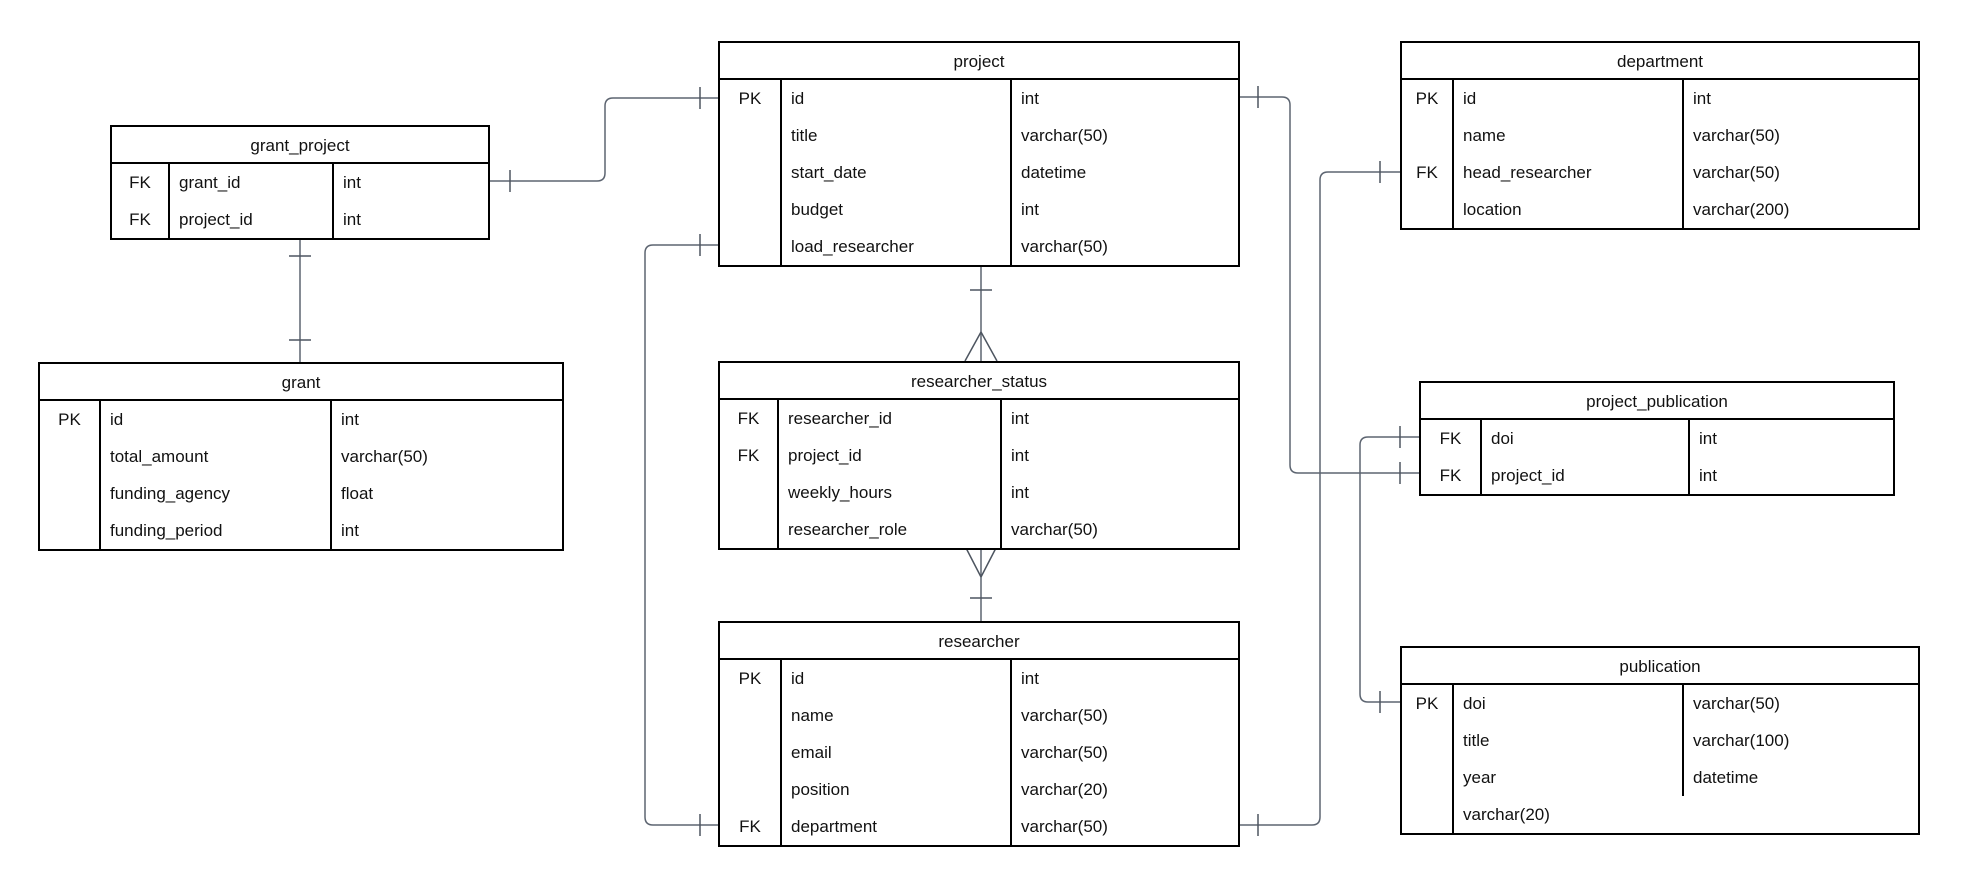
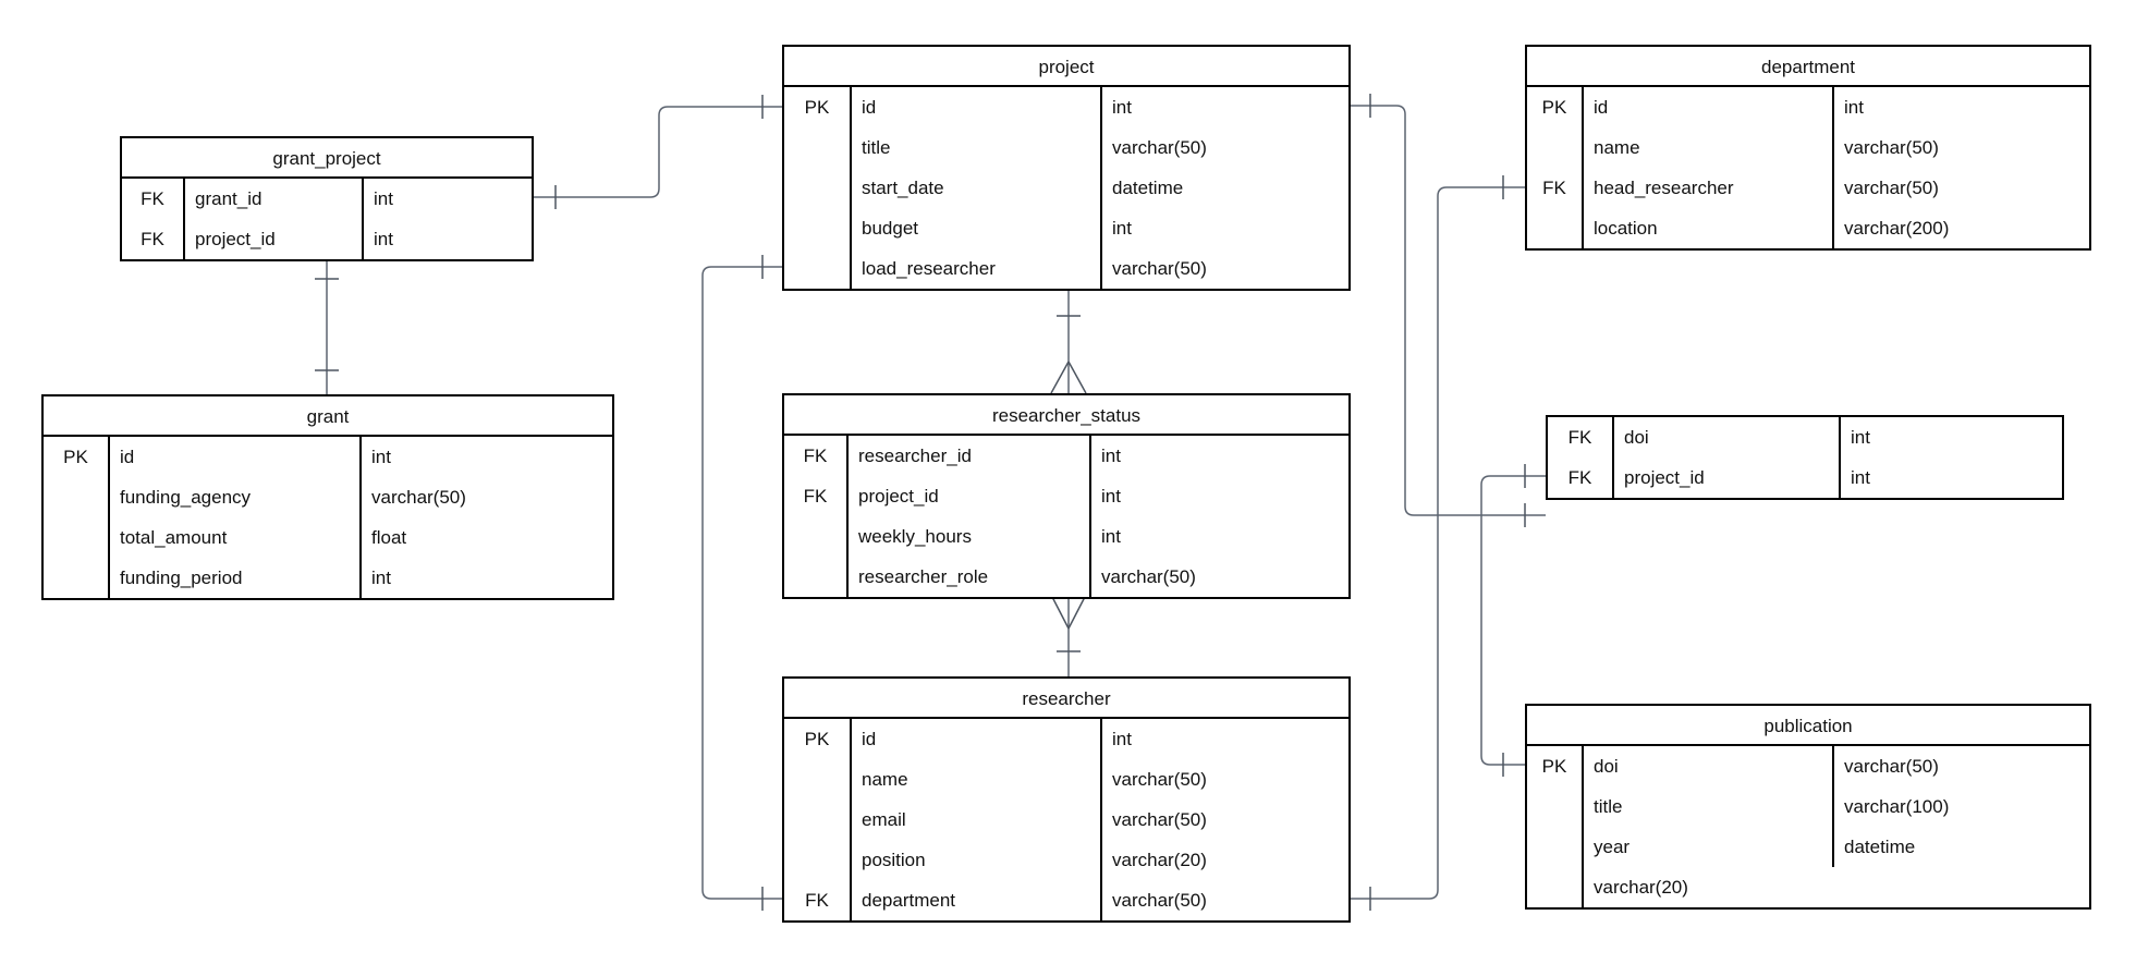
  grant_project
  FK
  grant_id
  int
  FK
  project_id
  int
  grant
  PK
  id
  int
- total_amount
+ funding_agency
  varchar(50)
- funding_agency
+ total_amount
  float
  funding_period
  int
  project
  PK
  id
  int
  title
  varchar(50)
  start_date
  datetime
  budget
  int
  load_researcher
  varchar(50)
  researcher_status
  FK
  researcher_id
  int
  FK
  project_id
  int
  weekly_hours
  int
  researcher_role
  varchar(50)
  researcher
  PK
  id
  int
  name
  varchar(50)
  email
  varchar(50)
  position
  varchar(20)
  FK
  department
  varchar(50)
  department
  PK
  id
  int
  name
  varchar(50)
  FK
  head_researcher
  varchar(50)
  location
  varchar(200)
- project_publication
  FK
  doi
  int
  FK
  project_id
  int
  publication
  PK
  doi
  varchar(50)
  title
  varchar(100)
  year
  datetime
  varchar(20)
